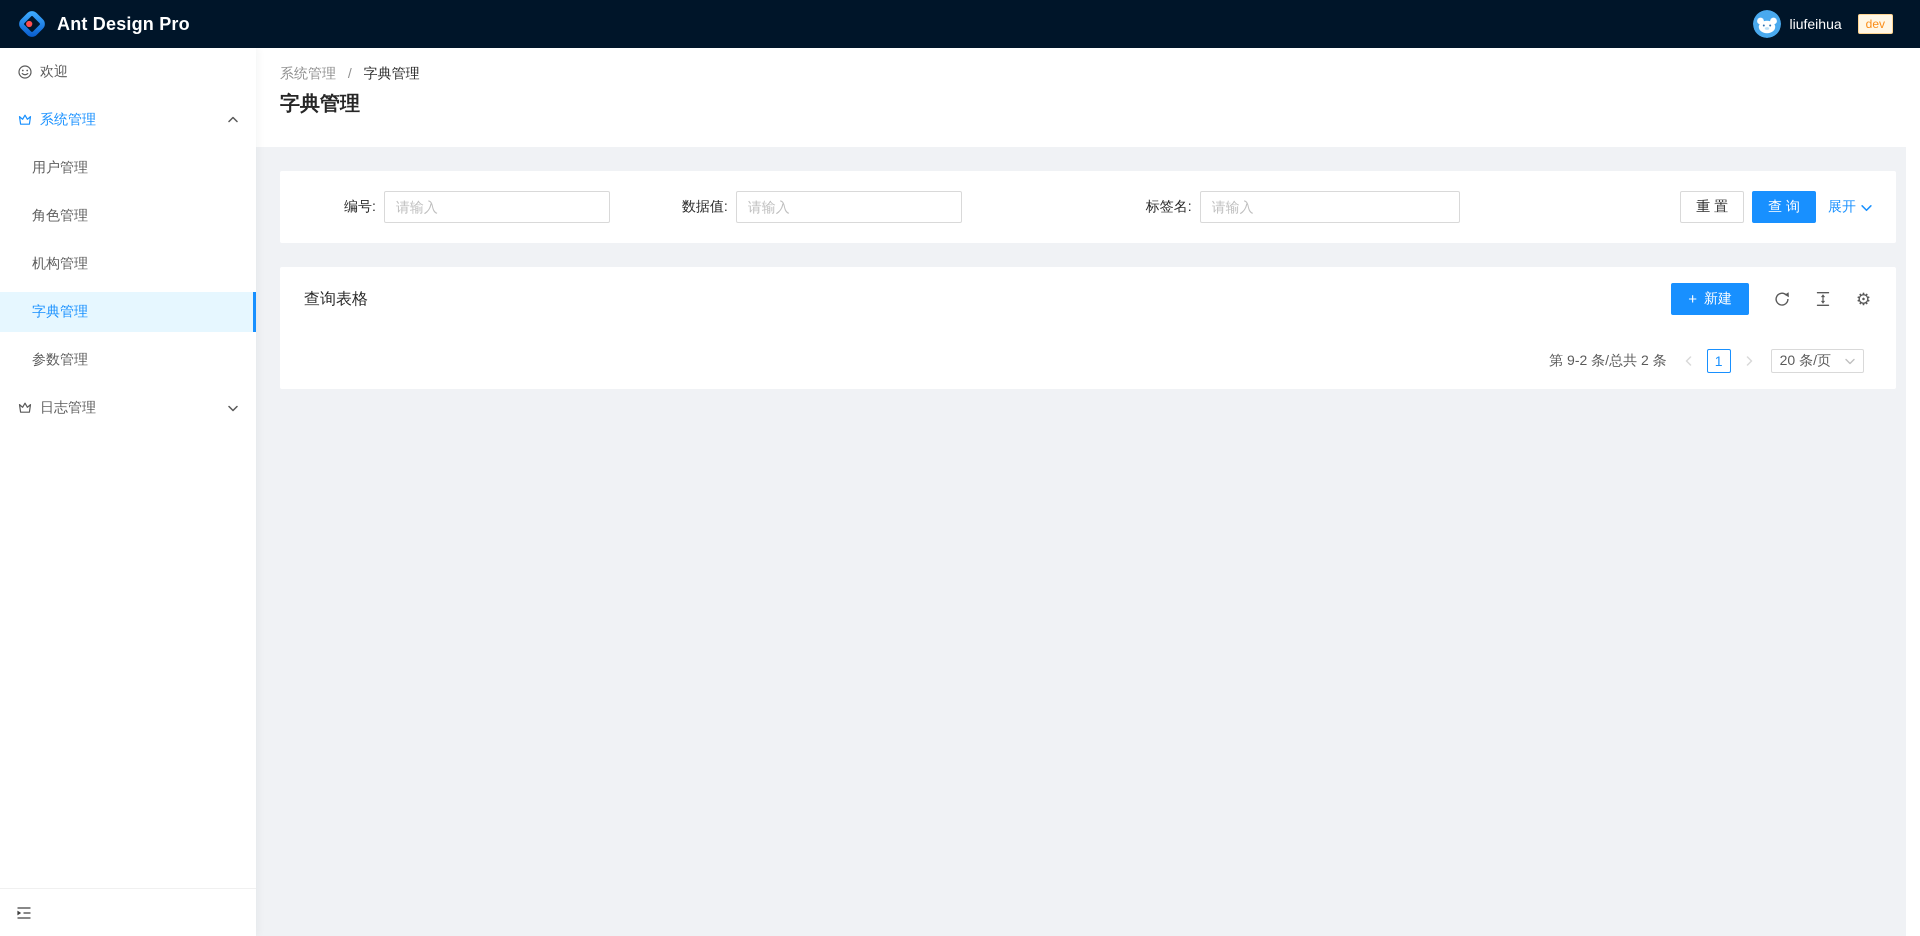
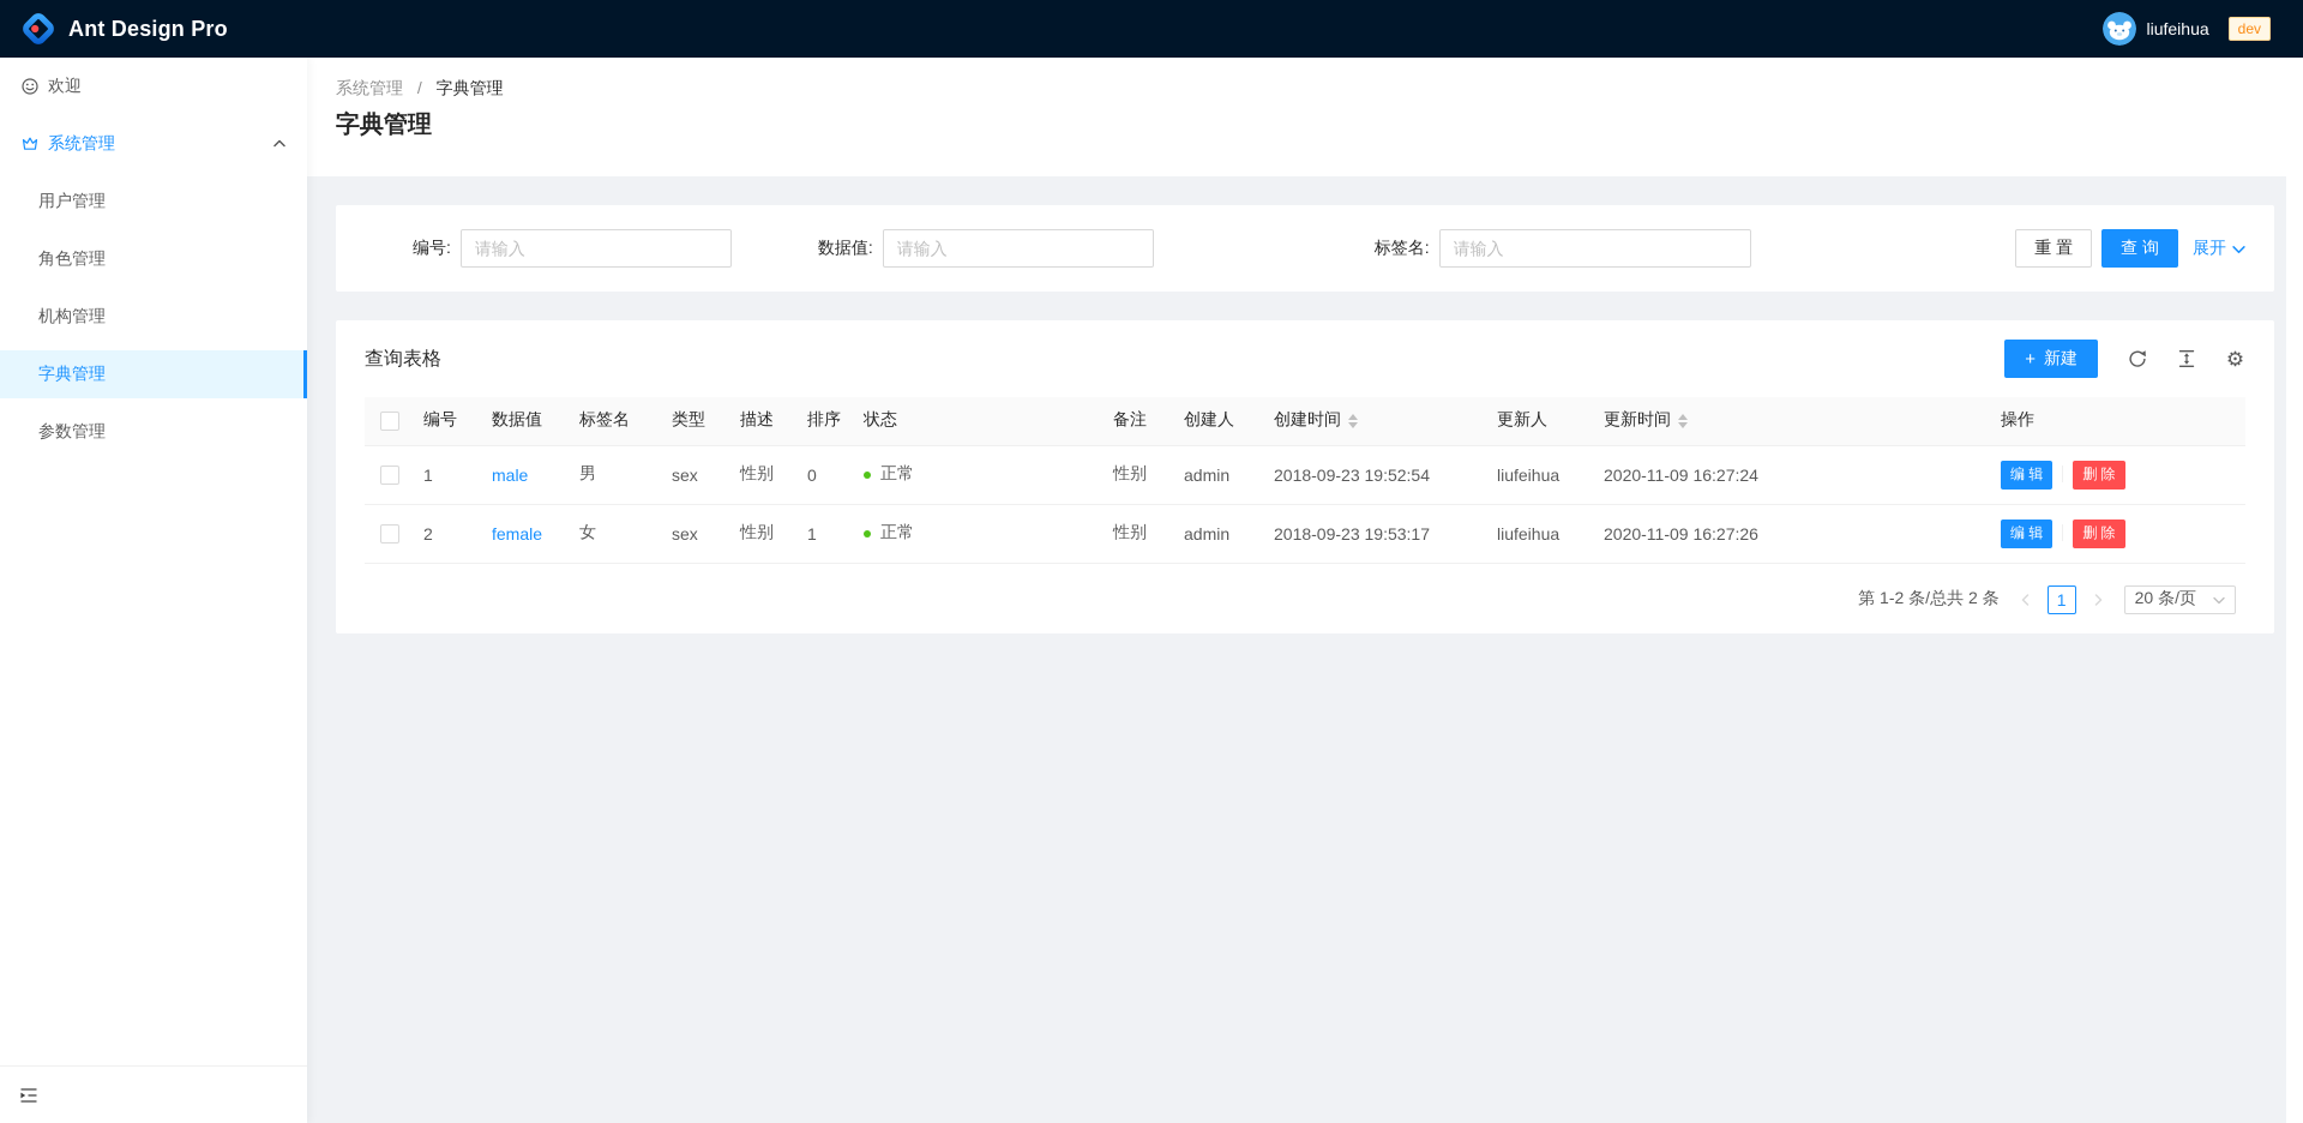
  Ant Design Pro
  liufeihua
  dev
  欢迎
  系统管理
  用户管理
  角色管理
  机构管理
  字典管理
  参数管理
- 日志管理
  系统管理 / 字典管理
  字典管理
  编号:
  请输入
  数据值:
  请输入
  标签名:
  请输入
  重 置
  查 询
  展开
  查询表格
  +
  新建
  ⚙
+ 	编号	数据值	标签名	类型	描述	排序	状态	备注	创建人	创建时间	更新人	更新时间	操作
+ 	1	male	男	sex	性别	0	正常	性别	admin	2018-09-23 19:52:54	liufeihua	2020-11-09 16:27:24	编 辑 删 除
+ 	2	female	女	sex	性别	1	正常	性别	admin	2018-09-23 19:53:17	liufeihua	2020-11-09 16:27:26	编 辑 删 除
- 第 9-2 条/总共 2 条
+ 第 1-2 条/总共 2 条
  1
  20 条/页
